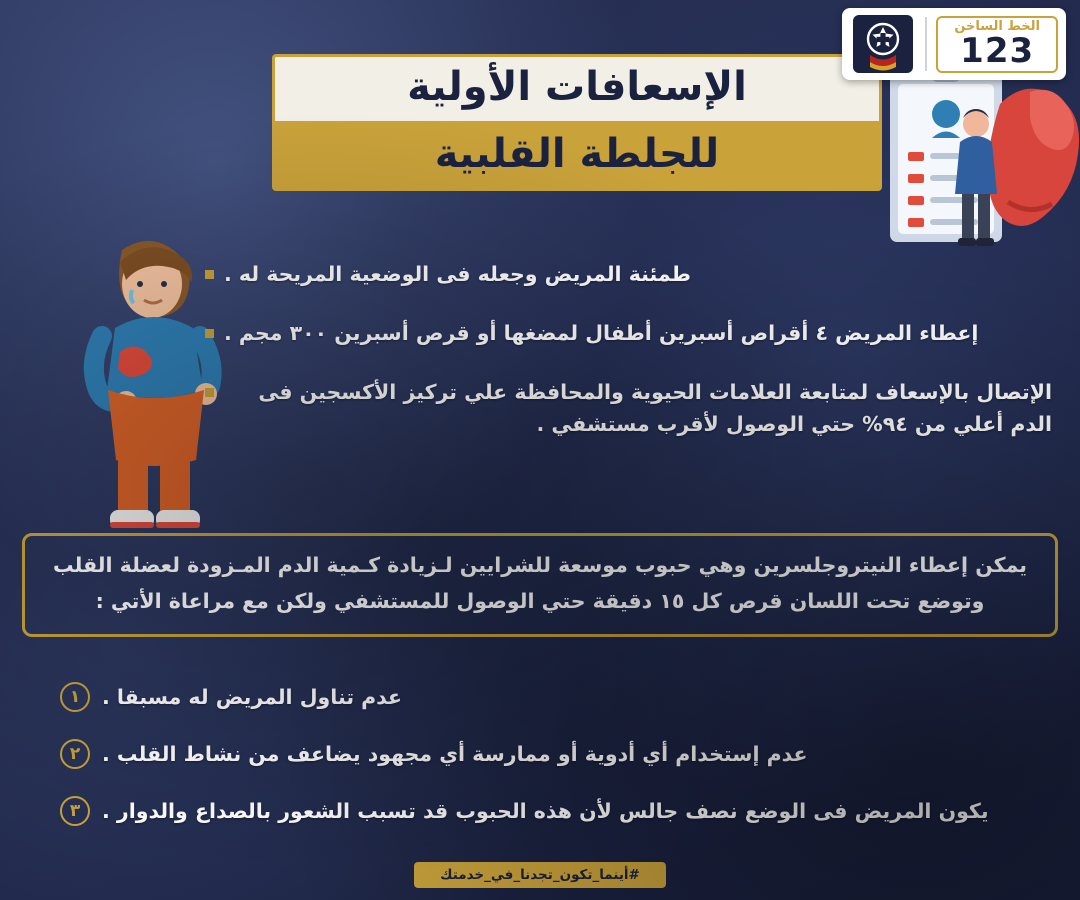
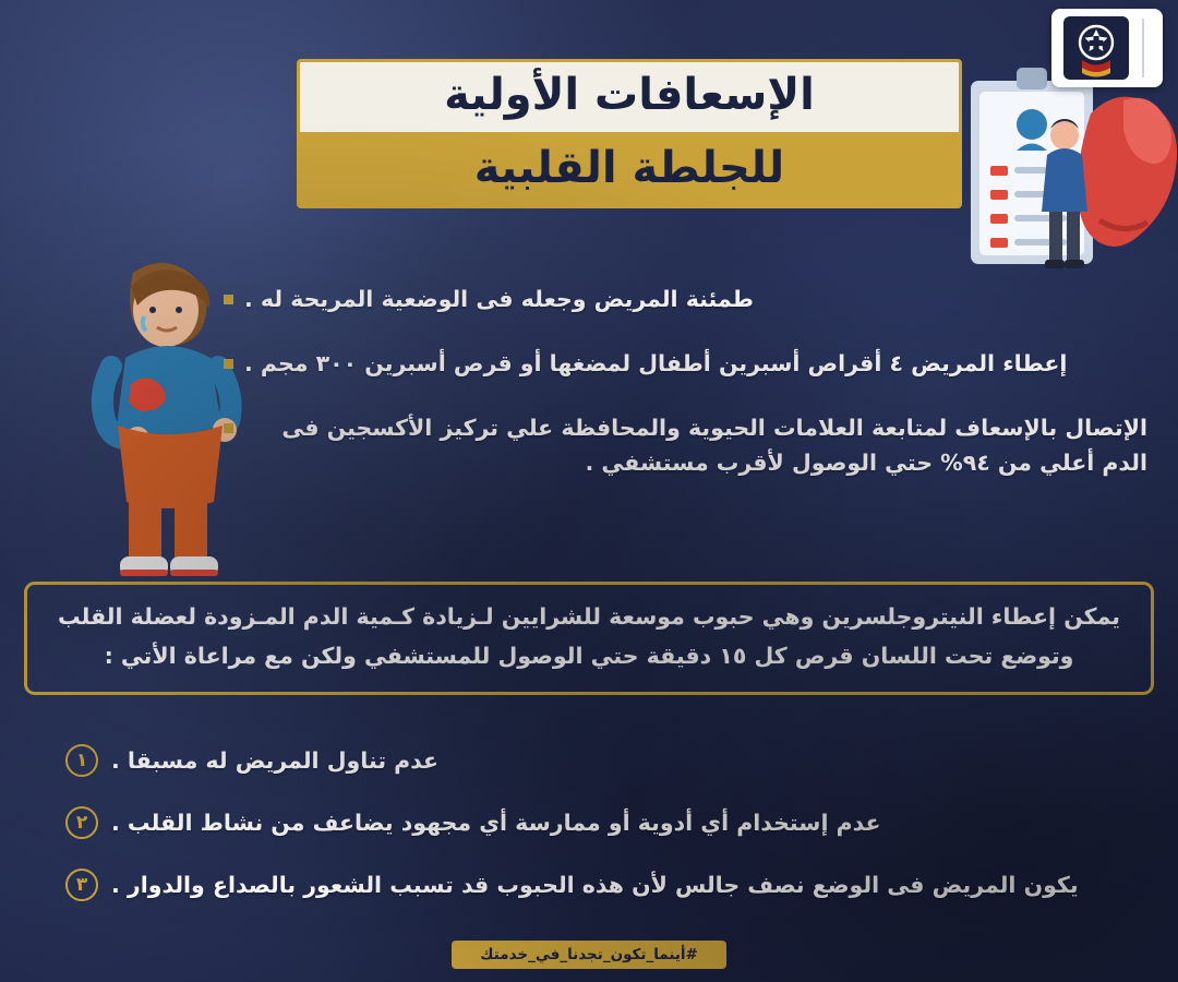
- الخط الساخن
- 123
